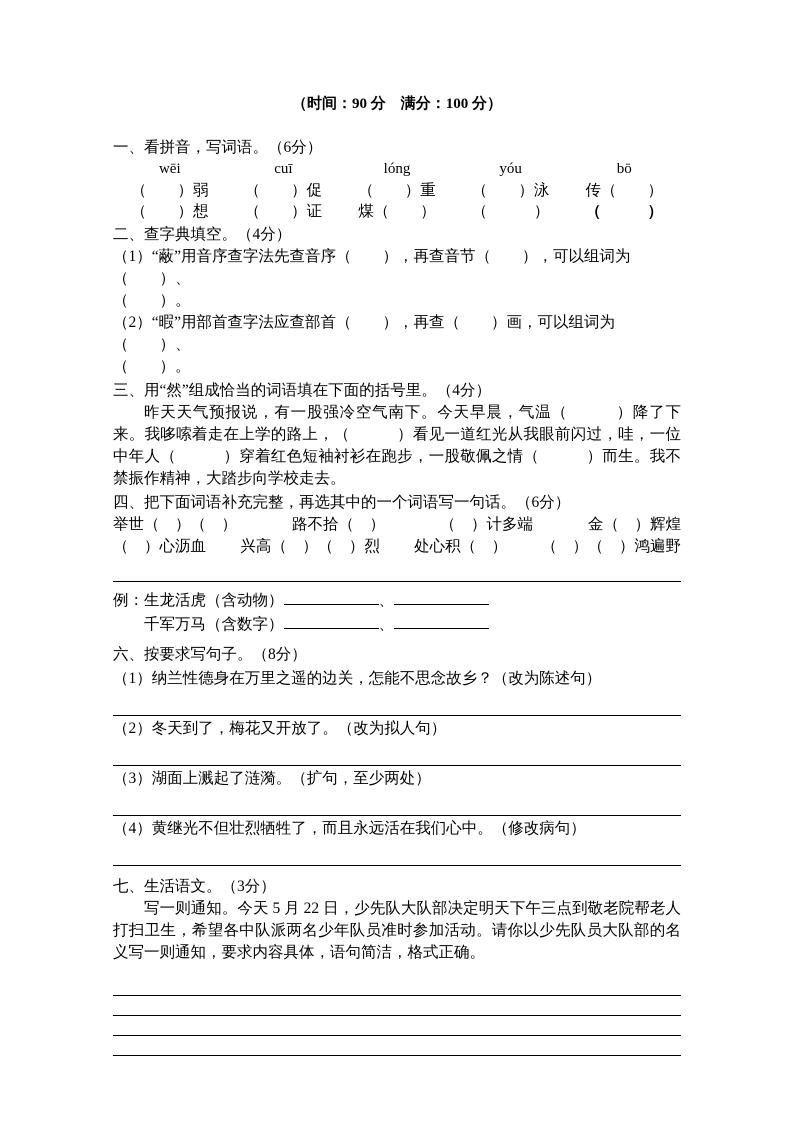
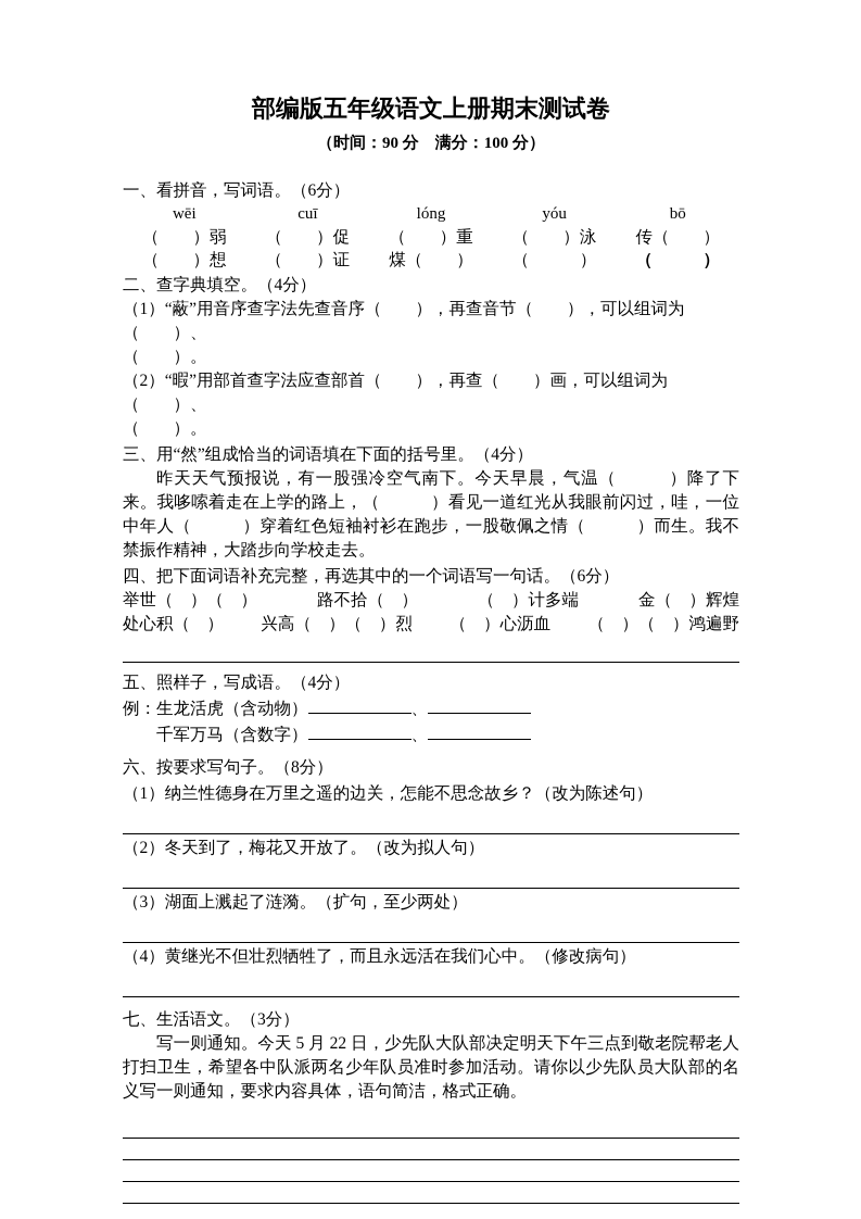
+ 部编版五年级语文上册期末测试卷
  （时间：90 分 满分：100 分）
  一、看拼音，写词语。（6分）
  wēi
  cuī
  lóng
  yóu
  bō
  （ ）弱
  （ ）促
  （ ）重
  （ ）泳
  传（ ）
  （ ）想
  （ ）证
  煤（ ）
  （ ）
  （ ）
  二、查字典填空。（4分）
  （1）“蔽”用音序查字法先查音序（ ），再查音节（ ），可以组词为（ ）、
  （ ）。
  （2）“暇”用部首查字法应查部首（ ），再查（ ）画，可以组词为（ ）、
  （ ）。
  三、用“然”组成恰当的词语填在下面的括号里。（4分）
  昨天天气预报说，有一股强冷空气南下。今天早晨，气温（ ）降了下来。我哆嗦着走在上学的路上，（ ）看见一道红光从我眼前闪过，哇，一位中年人（ ）穿着红色短袖衬衫在跑步，一股敬佩之情（ ）而生。我不禁振作精神，大踏步向学校走去。
  四、把下面词语补充完整，再选其中的一个词语写一句话。（6分）
  举世（ ）（ ）
  路不拾（ ）
  （ ）计多端
  金（ ）辉煌
- （ ）心沥血
+ 处心积（ ）
  兴高（ ）（ ）烈
- 处心积（ ）
+ （ ）心沥血
  （ ）（ ）鸿遍野
+ 五、照样子，写成语。（4分）
  例：生龙活虎（含动物） 、
  千军万马（含数字） 、
  六、按要求写句子。（8分）
  （1）纳兰性德身在万里之遥的边关，怎能不思念故乡？（改为陈述句）
  （2）冬天到了，梅花又开放了。（改为拟人句）
  （3）湖面上溅起了涟漪。（扩句，至少两处）
  （4）黄继光不但壮烈牺牲了，而且永远活在我们心中。（修改病句）
  七、生活语文。（3分）
  写一则通知。今天 5 月 22 日，少先队大队部决定明天下午三点到敬老院帮老人打扫卫生，希望各中队派两名少年队员准时参加活动。请你以少先队员大队部的名义写一则通知，要求内容具体，语句简洁，格式正确。
